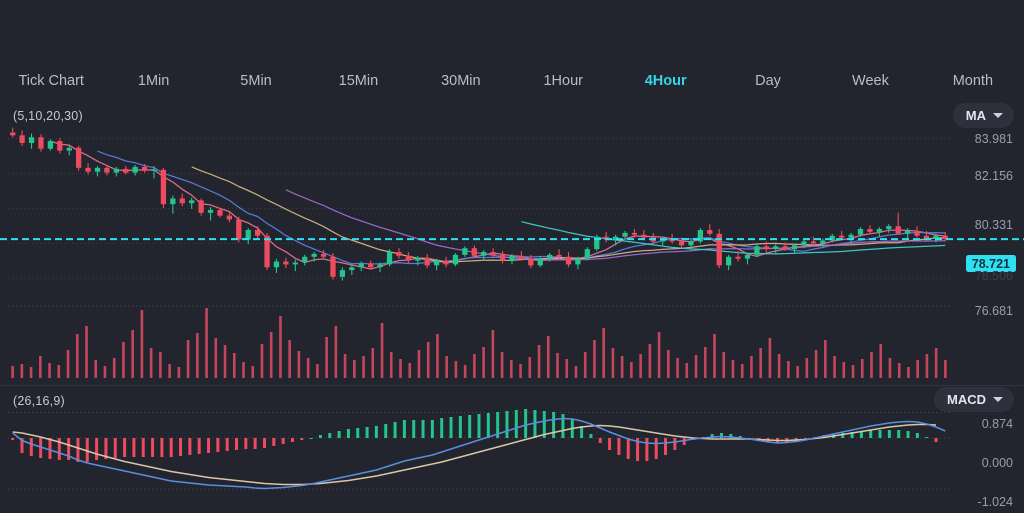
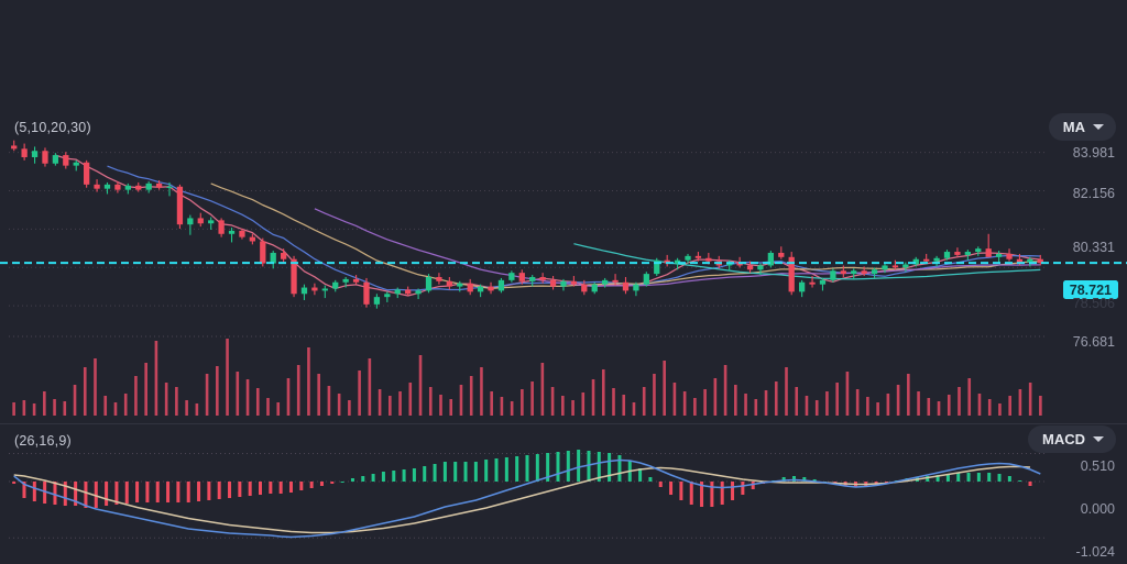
- Tick Chart
- 1Min
- 5Min
- 15Min
- 30Min
- 1Hour
- 4Hour
- Day
- Week
- Month
  (5,10,20,30)
  MA
  (26,16,9)
  MACD
  83.981
  82.156
  80.331
  78.721
  78.506
  76.681
- 0.874
+ 0.510
  0.000
  -1.024
